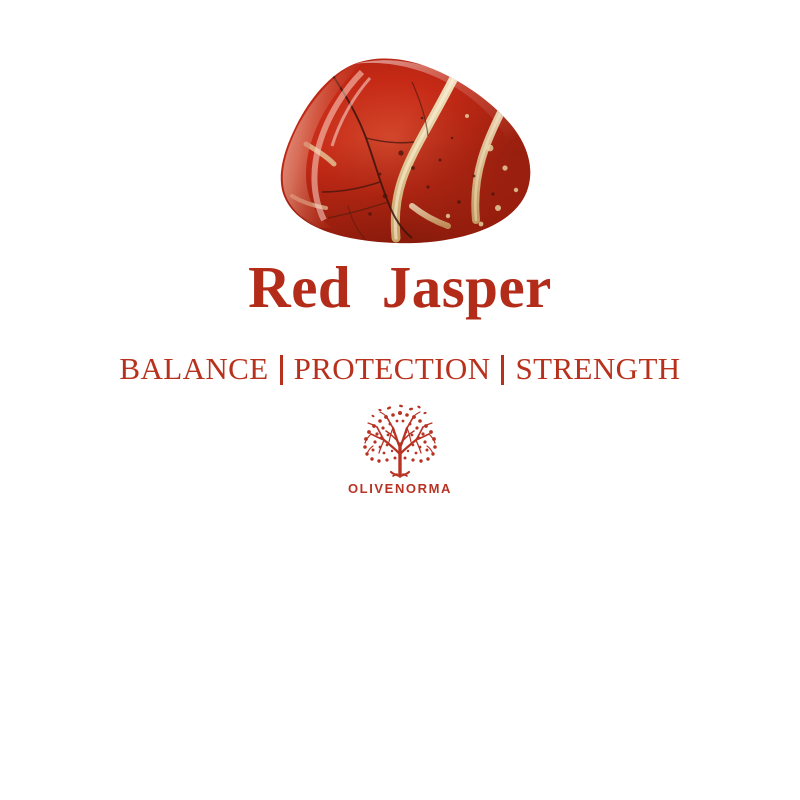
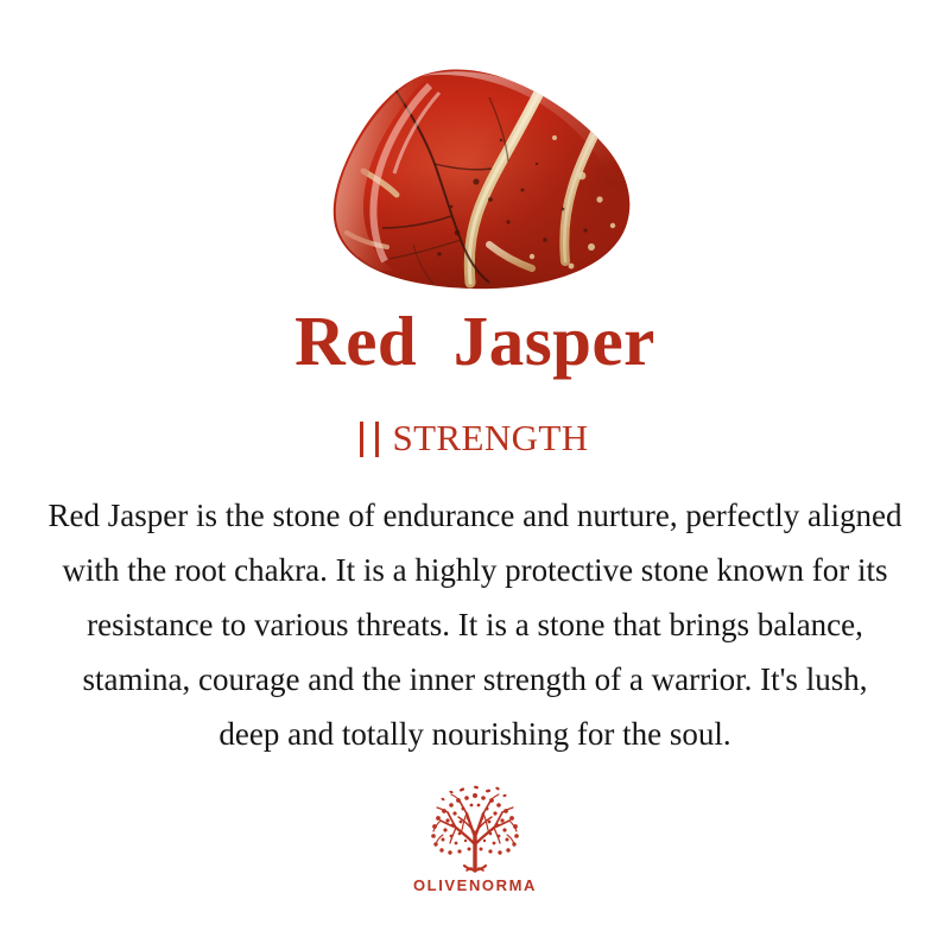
  Red Jasper
- BALANCE
- PROTECTION
  STRENGTH
+ Red Jasper is the stone of endurance and nurture, perfectly aligned
+ with the root chakra. It is a highly protective stone known for its
+ resistance to various threats. It is a stone that brings balance,
+ stamina, courage and the inner strength of a warrior. It's lush,
+ deep and totally nourishing for the soul.
  OLIVENORMA
